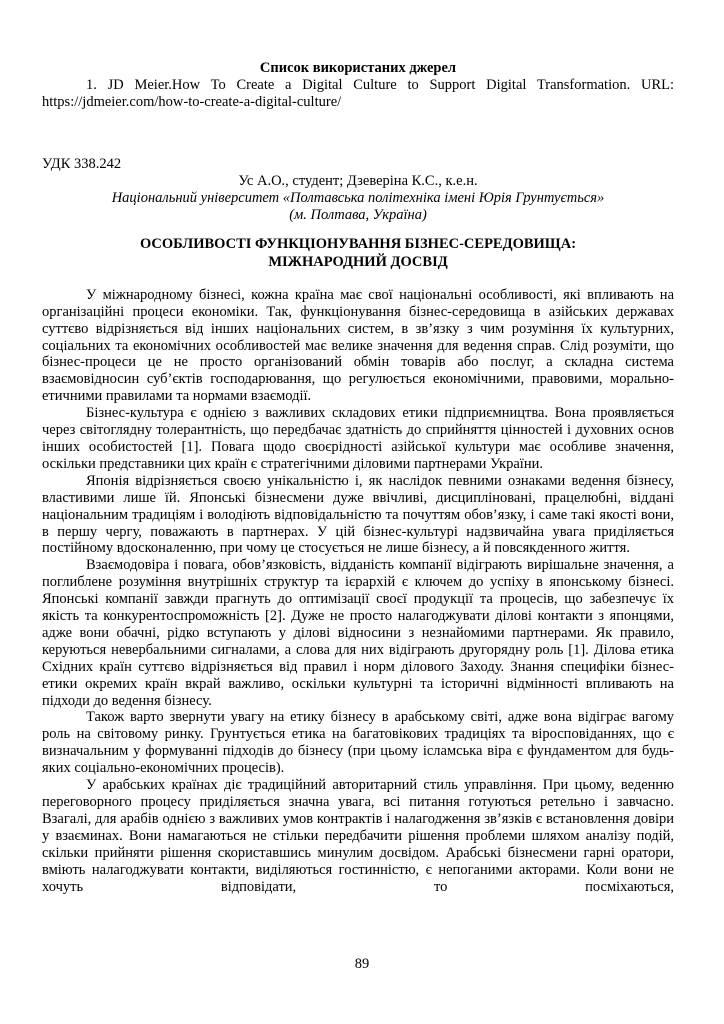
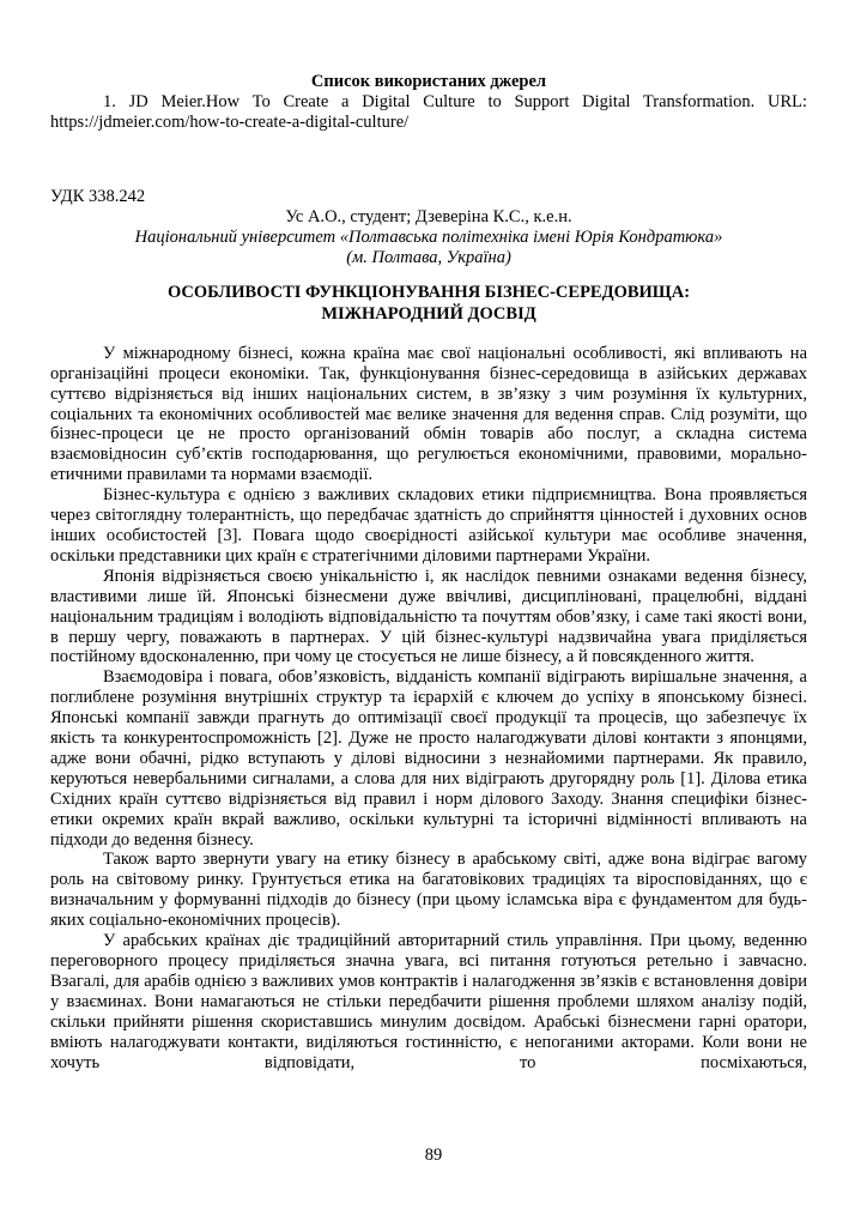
  Список використаних джерел
  1. JD Meier.How To Create a Digital Culture to Support Digital Transformation. URL: https://jdmeier.com/how-to-create-a-digital-culture/
  УДК 338.242
  Ус А.О., студент; Дзеверіна К.С., к.е.н.
- Національний університет «Полтавська політехніка імені Юрія Грунтується»
+ Національний університет «Полтавська політехніка імені Юрія Кондратюка»
  (м. Полтава, Україна)
  ОСОБЛИВОСТІ ФУНКЦІОНУВАННЯ БІЗНЕС-СЕРЕДОВИЩА:
  МІЖНАРОДНИЙ ДОСВІД
  У міжнародному бізнесі, кожна країна має свої національні особливості, які впливають на організаційні процеси економіки. Так, функціонування бізнес-середовища в азійських державах суттєво відрізняється від інших національних систем, в зв’язку з чим розуміння їх культурних, соціальних та економічних особливостей має велике значення для ведення справ. Слід розуміти, що бізнес-процеси це не просто організований обмін товарів або послуг, а складна система взаємовідносин суб’єктів господарювання, що регулюється економічними, правовими, морально-етичними правилами та нормами взаємодії.
- Бізнес-культура є однією з важливих складових етики підприємництва. Вона проявляється через світоглядну толерантність, що передбачає здатність до сприйняття цінностей і духовних основ інших особистостей [1]. Повага щодо своєрідності азійської культури має особливе значення, оскільки представники цих країн є стратегічними діловими партнерами України.
+ Бізнес-культура є однією з важливих складових етики підприємництва. Вона проявляється через світоглядну толерантність, що передбачає здатність до сприйняття цінностей і духовних основ інших особистостей [3]. Повага щодо своєрідності азійської культури має особливе значення, оскільки представники цих країн є стратегічними діловими партнерами України.
  Японія відрізняється своєю унікальністю і, як наслідок певними ознаками ведення бізнесу, властивими лише їй. Японські бізнесмени дуже ввічливі, дисципліновані, працелюбні, віддані національним традиціям і володіють відповідальністю та почуттям обов’язку, і саме такі якості вони, в першу чергу, поважають в партнерах. У цій бізнес-культурі надзвичайна увага приділяється постійному вдосконаленню, при чому це стосується не лише бізнесу, а й повсякденного життя.
  Взаємодовіра і повага, обов’язковість, відданість компанії відіграють вирішальне значення, а поглиблене розуміння внутрішніх структур та ієрархій є ключем до успіху в японському бізнесі. Японські компанії завжди прагнуть до оптимізації своєї продукції та процесів, що забезпечує їх якість та конкурентоспроможність [2]. Дуже не просто налагоджувати ділові контакти з японцями, адже вони обачні, рідко вступають у ділові відносини з незнайомими партнерами. Як правило, керуються невербальними сигналами, а слова для них відіграють другорядну роль [1]. Ділова етика Східних країн суттєво відрізняється від правил і норм ділового Заходу. Знання специфіки бізнес-етики окремих країн вкрай важливо, оскільки культурні та історичні відмінності впливають на підходи до ведення бізнесу.
  Також варто звернути увагу на етику бізнесу в арабському світі, адже вона відіграє вагому роль на світовому ринку. Грунтується етика на багатовікових традиціях та віросповіданнях, що є визначальним у формуванні підходів до бізнесу (при цьому ісламська віра є фундаментом для будь-яких соціально-економічних процесів).
  У арабських країнах діє традиційний авторитарний стиль управління. При цьому, веденню переговорного процесу приділяється значна увага, всі питання готуються ретельно і завчасно. Взагалі, для арабів однією з важливих умов контрактів і налагодження зв’язків є встановлення довіри у взаєминах. Вони намагаються не стільки передбачити рішення проблеми шляхом аналізу подій, скільки прийняти рішення скориставшись минулим досвідом. Арабські бізнесмени гарні оратори, вміють налагоджувати контакти, виділяються гостинністю, є непоганими акторами. Коли вони не хочуть відповідати, то посміхаються,
  89
